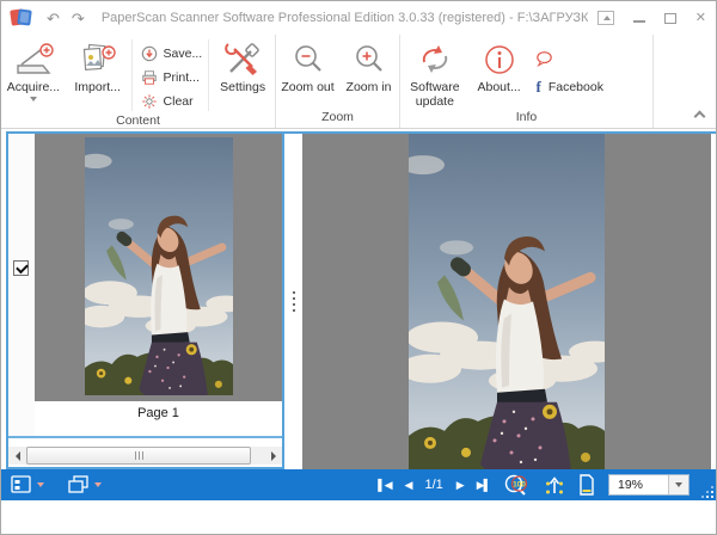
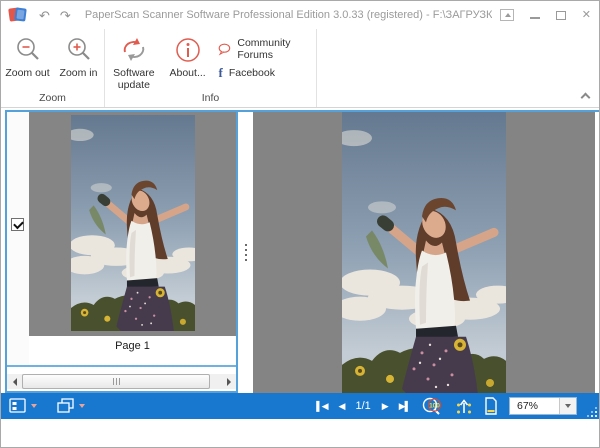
  ↶
  ↷
  PaperScan Scanner Software Professional Edition 3.0.33 (registered) - F:\ЗАГРУЗК
  ✕
- Acquire...
- Import...
- Save...
- Print...
- Clear
- Settings
- Content
  Zoom out
  Zoom in
  Zoom
  Software update
  About...
+ Community Forums
  f
  Facebook
  Info
  Page 1
  ▌◀
  ◀
  1/1
  ▶
  ▶▌
- 19%
+ 67%
